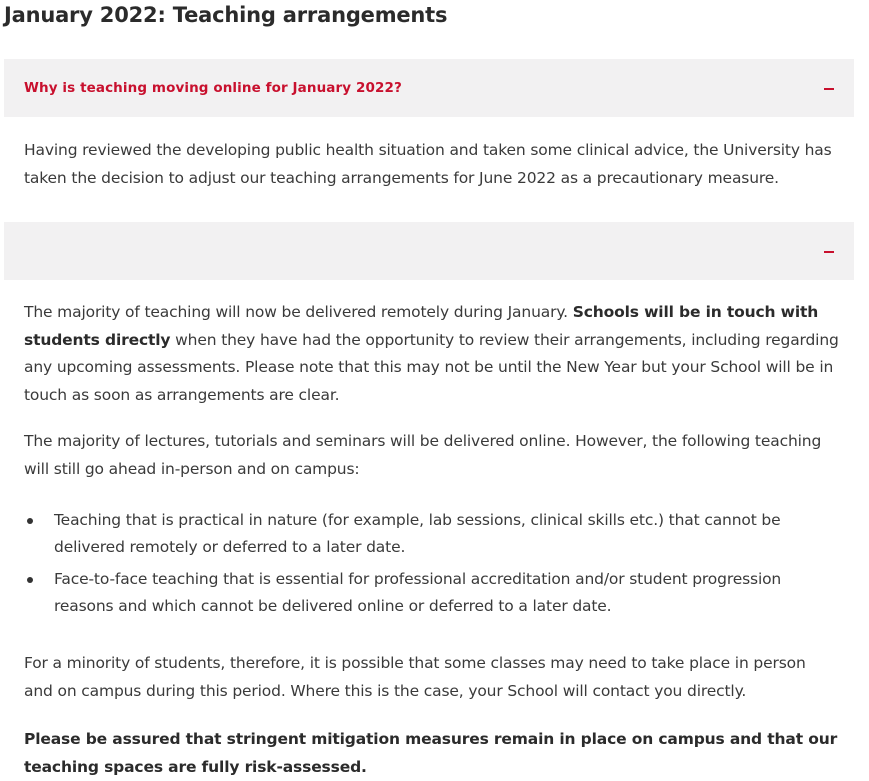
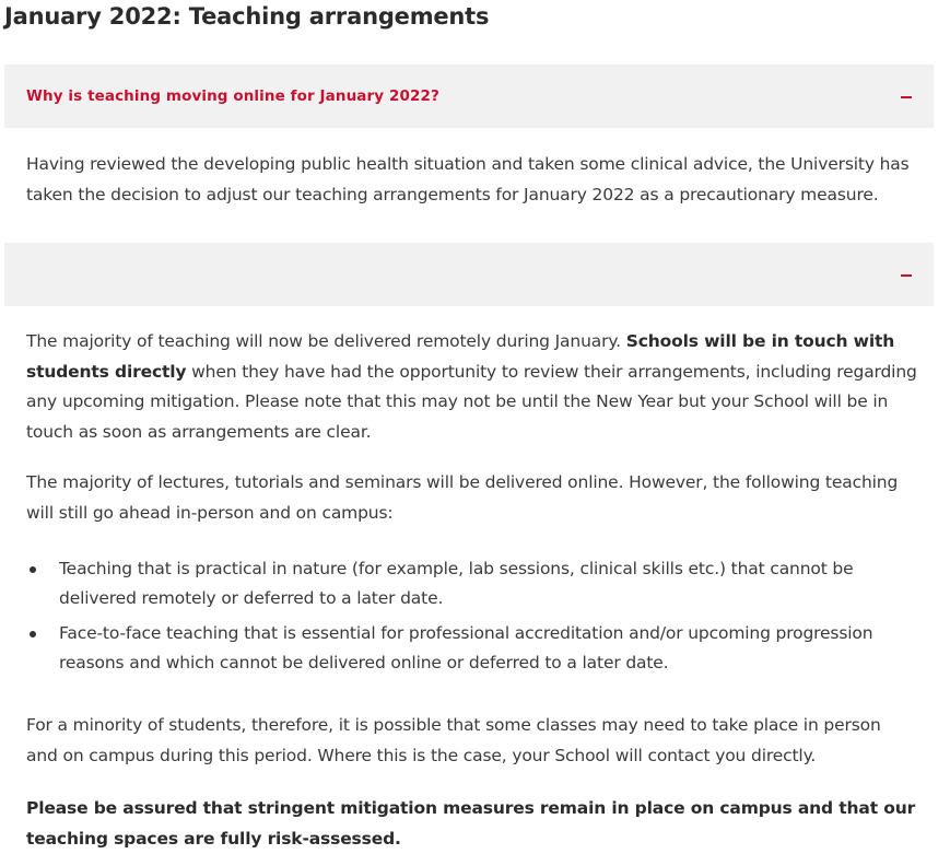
  January 2022: Teaching arrangements
  Why is teaching moving online for January 2022?
- Having reviewed the developing public health situation and taken some clinical advice, the University has taken the decision to adjust our teaching arrangements for June 2022 as a precautionary measure.
+ Having reviewed the developing public health situation and taken some clinical advice, the University has taken the decision to adjust our teaching arrangements for January 2022 as a precautionary measure.
- The majority of teaching will now be delivered remotely during January. Schools will be in touch with students directly when they have had the opportunity to review their arrangements, including regarding any upcoming assessments. Please note that this may not be until the New Year but your School will be in touch as soon as arrangements are clear.
+ The majority of teaching will now be delivered remotely during January. Schools will be in touch with students directly when they have had the opportunity to review their arrangements, including regarding any upcoming mitigation. Please note that this may not be until the New Year but your School will be in touch as soon as arrangements are clear.
  The majority of lectures, tutorials and seminars will be delivered online. However, the following teaching will still go ahead in-person and on campus:
  Teaching that is practical in nature (for example, lab sessions, clinical skills etc.) that cannot be delivered remotely or deferred to a later date.
- Face-to-face teaching that is essential for professional accreditation and/or student progression reasons and which cannot be delivered online or deferred to a later date.
+ Face-to-face teaching that is essential for professional accreditation and/or upcoming progression reasons and which cannot be delivered online or deferred to a later date.
  For a minority of students, therefore, it is possible that some classes may need to take place in person and on campus during this period. Where this is the case, your School will contact you directly.
  Please be assured that stringent mitigation measures remain in place on campus and that our teaching spaces are fully risk-assessed.
